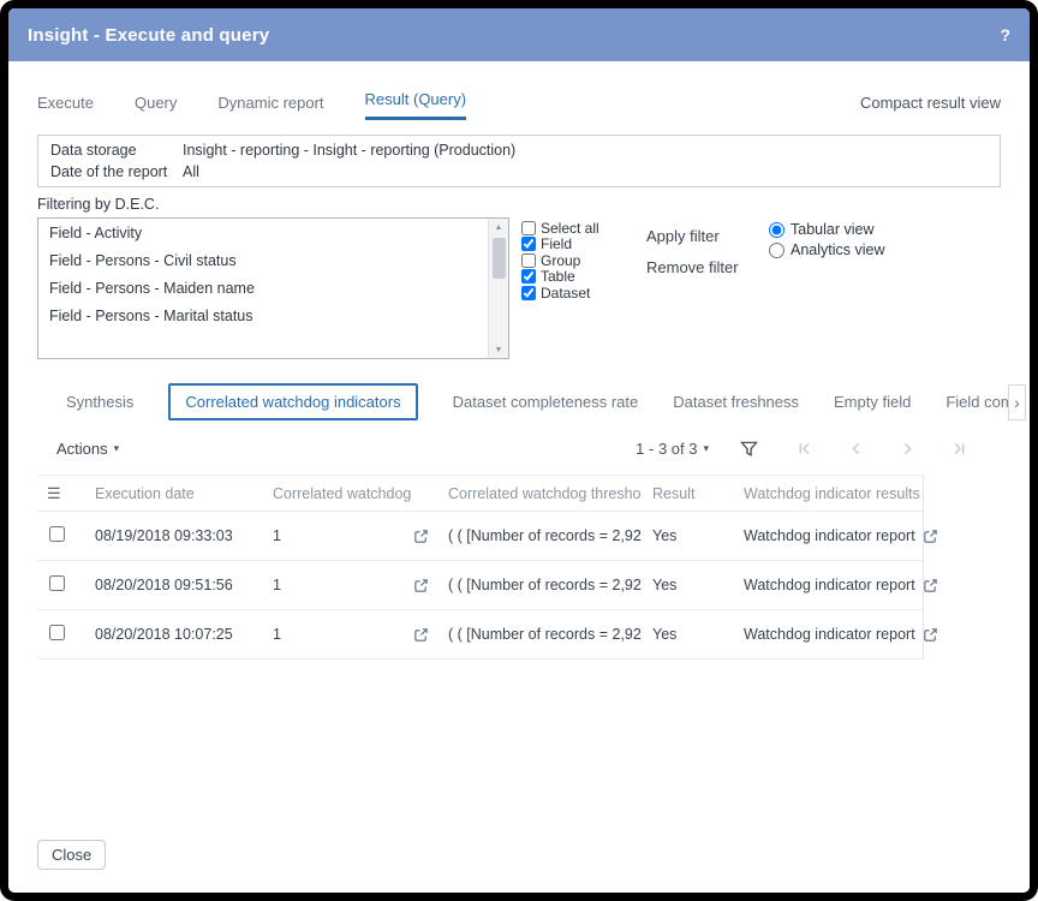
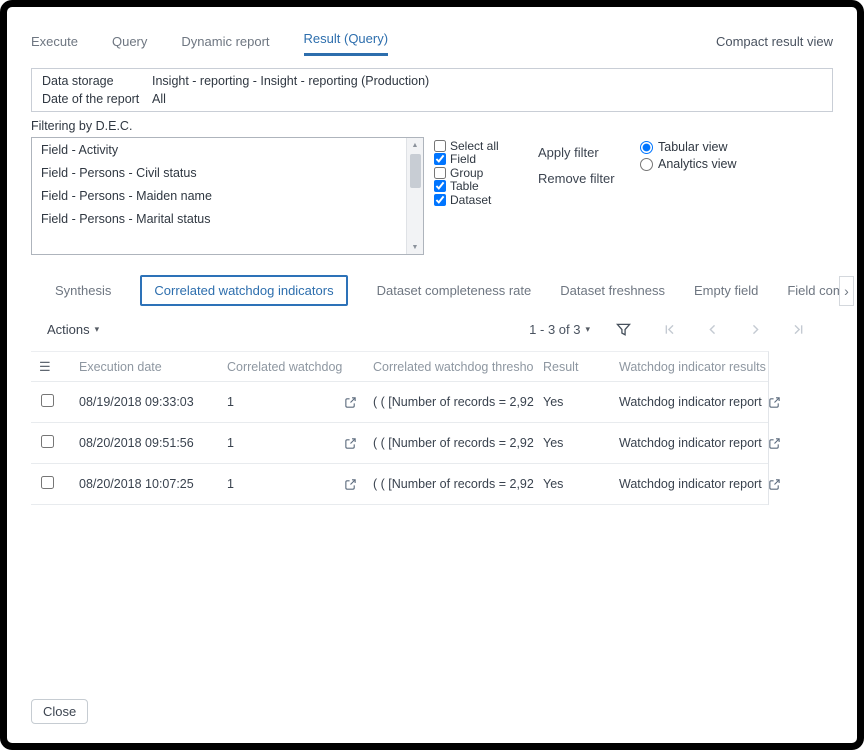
- Insight - Execute and query
- ?
  Execute
  Query
  Dynamic report
  Result (Query)
  Compact result view
  Data storage
  Insight - reporting - Insight - reporting (Production)
  Date of the report
  All
  Filtering by D.E.C.
  Field - Activity
  Field - Persons - Civil status
  Field - Persons - Maiden name
  Field - Persons - Marital status
  Select all
  Field
  Group
  Table
  Dataset
  Apply filter
  Remove filter
  Tabular view
  Analytics view
  Synthesis
  Correlated watchdog indicators
  Dataset completeness rate
  Dataset freshness
  Empty field
  ›
  Actions
  ▾
  1 - 3 of 3
  ▾
  ☰
  Execution date
  Correlated watchdog
  Correlated watchdog thresho
  Result
  Watchdog indicator results
  08/19/2018 09:33:03
  1
  ( ( [Number of records = 2,92
  Yes
  Watchdog indicator report
  08/20/2018 09:51:56
  1
  ( ( [Number of records = 2,92
  Yes
  Watchdog indicator report
  08/20/2018 10:07:25
  1
  ( ( [Number of records = 2,92
  Yes
  Watchdog indicator report
  Close
